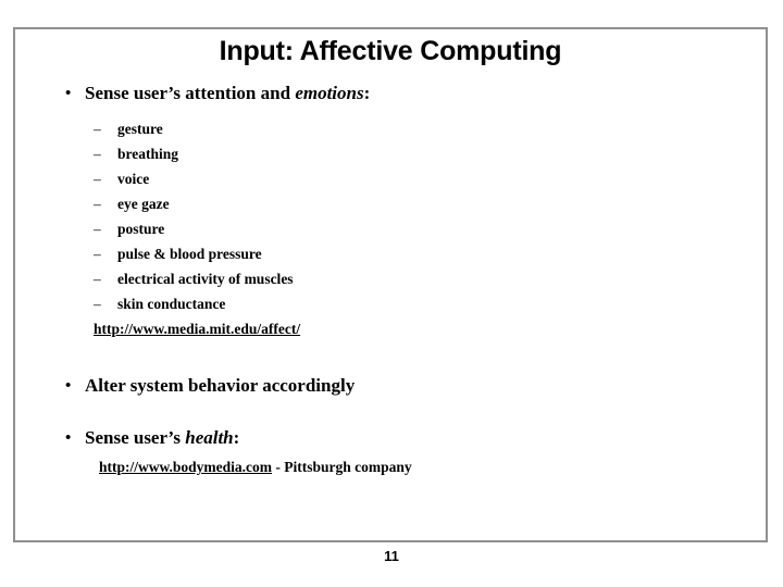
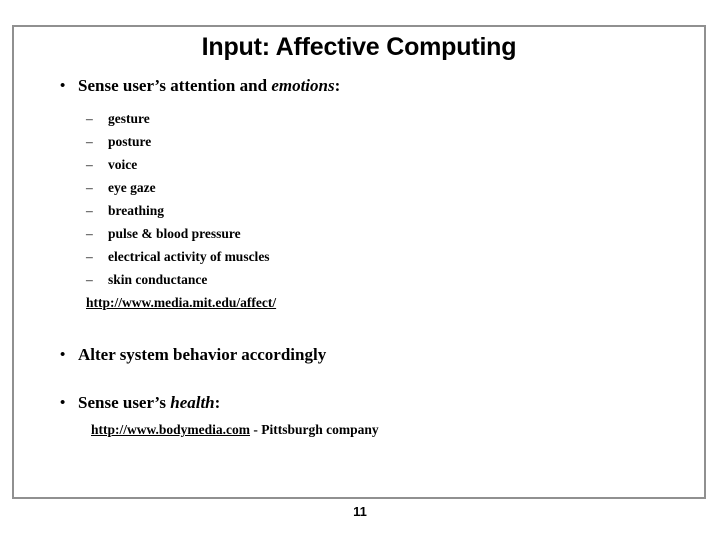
  Input: Affective Computing
  •
  Sense user’s attention and emotions:
  –
  gesture
  –
- breathing
+ posture
  –
  voice
  –
  eye gaze
  –
- posture
+ breathing
  –
  pulse & blood pressure
  –
  electrical activity of muscles
  –
  skin conductance
  http://www.media.mit.edu/affect/
  •
  Alter system behavior accordingly
  •
  Sense user’s health:
  http://www.bodymedia.com - Pittsburgh company
  11
